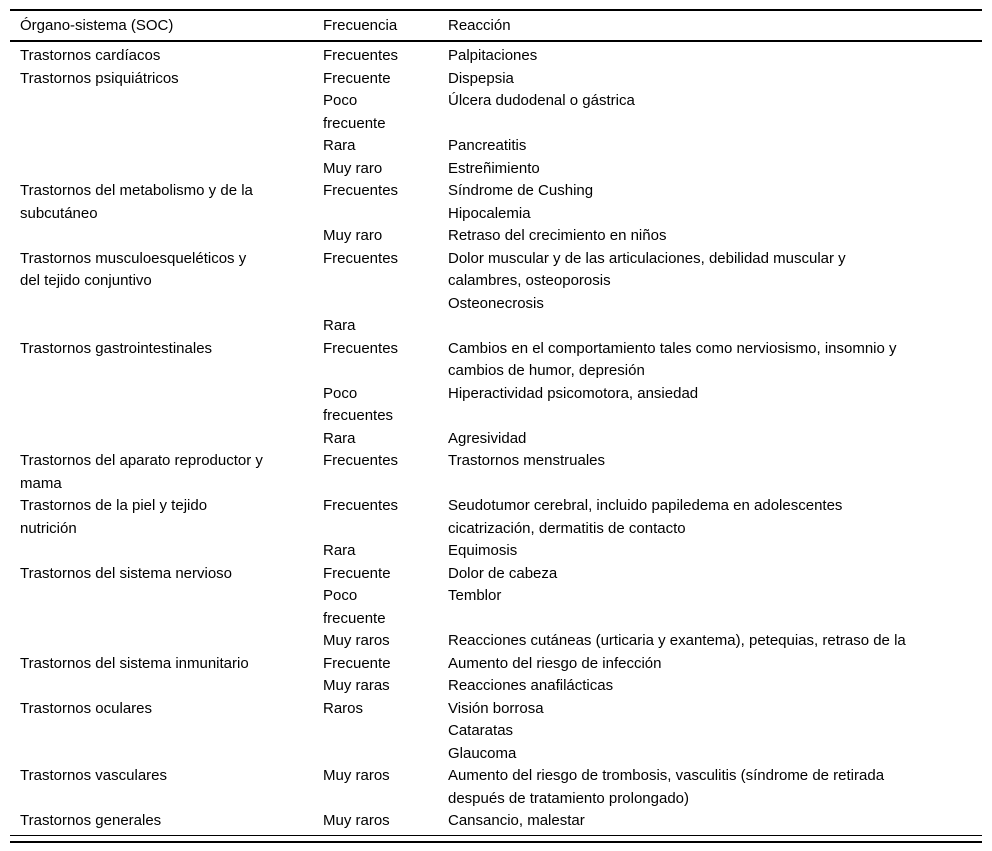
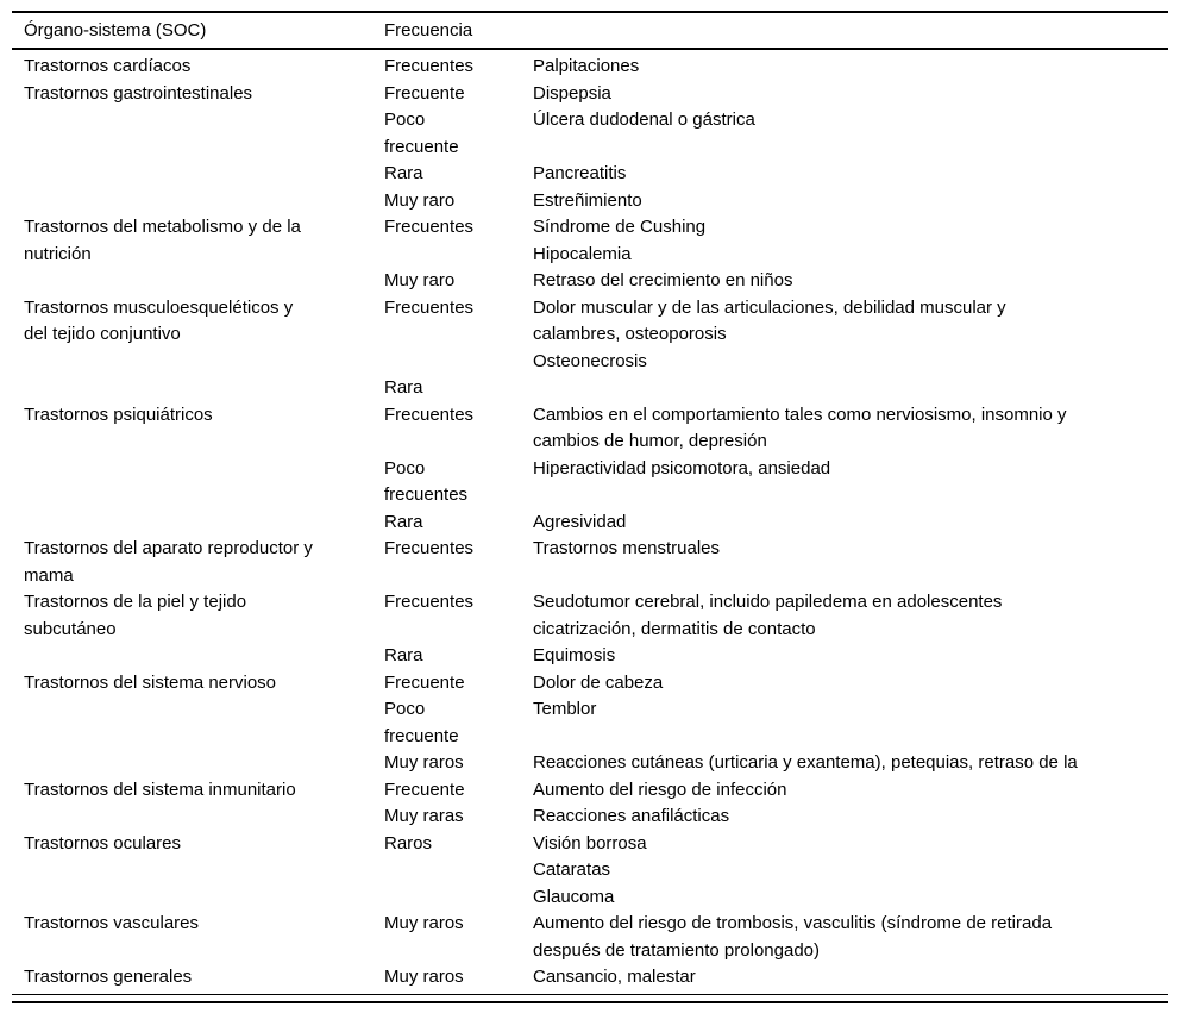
  Órgano-sistema (SOC)
  Frecuencia
- Reacción
  Trastornos cardíacos
  Frecuentes
  Palpitaciones
- Trastornos psiquiátricos
+ Trastornos gastrointestinales
  Frecuente
  Dispepsia
  Poco
  frecuente
  Úlcera dudodenal o gástrica
  Rara
  Pancreatitis
  Muy raro
  Estreñimiento
  Trastornos del metabolismo y de la
- subcutáneo
+ nutrición
  Frecuentes
  Síndrome de Cushing
  Hipocalemia
  Muy raro
  Retraso del crecimiento en niños
  Trastornos musculoesqueléticos y
  del tejido conjuntivo
  Frecuentes
  Dolor muscular y de las articulaciones, debilidad muscular y
  calambres, osteoporosis
  Osteonecrosis
  Rara
- Trastornos gastrointestinales
+ Trastornos psiquiátricos
  Frecuentes
  Cambios en el comportamiento tales como nerviosismo, insomnio y
  cambios de humor, depresión
  Poco
  frecuentes
  Hiperactividad psicomotora, ansiedad
  Rara
  Agresividad
  Trastornos del aparato reproductor y
  mama
  Frecuentes
  Trastornos menstruales
  Trastornos de la piel y tejido
- nutrición
+ subcutáneo
  Frecuentes
  Seudotumor cerebral, incluido papiledema en adolescentes
  cicatrización, dermatitis de contacto
  Rara
  Equimosis
  Trastornos del sistema nervioso
  Frecuente
  Dolor de cabeza
  Poco
  frecuente
  Temblor
  Muy raros
  Reacciones cutáneas (urticaria y exantema), petequias, retraso de la
  Trastornos del sistema inmunitario
  Frecuente
  Aumento del riesgo de infección
  Muy raras
  Reacciones anafilácticas
  Trastornos oculares
  Raros
  Visión borrosa
  Cataratas
  Glaucoma
  Trastornos vasculares
  Muy raros
  Aumento del riesgo de trombosis, vasculitis (síndrome de retirada
  después de tratamiento prolongado)
  Trastornos generales
  Muy raros
  Cansancio, malestar
